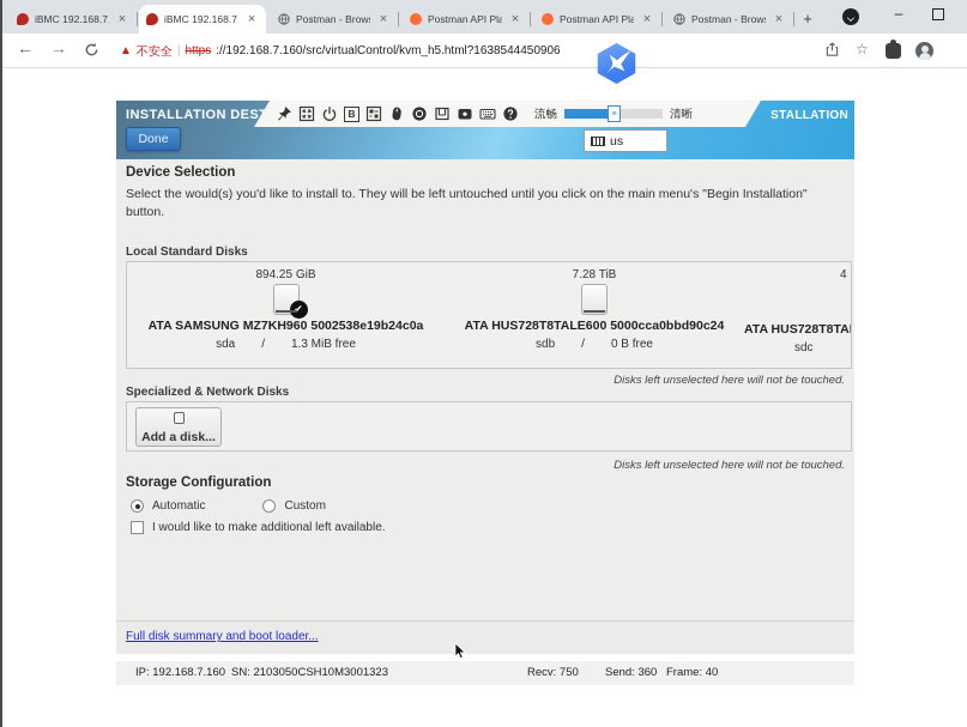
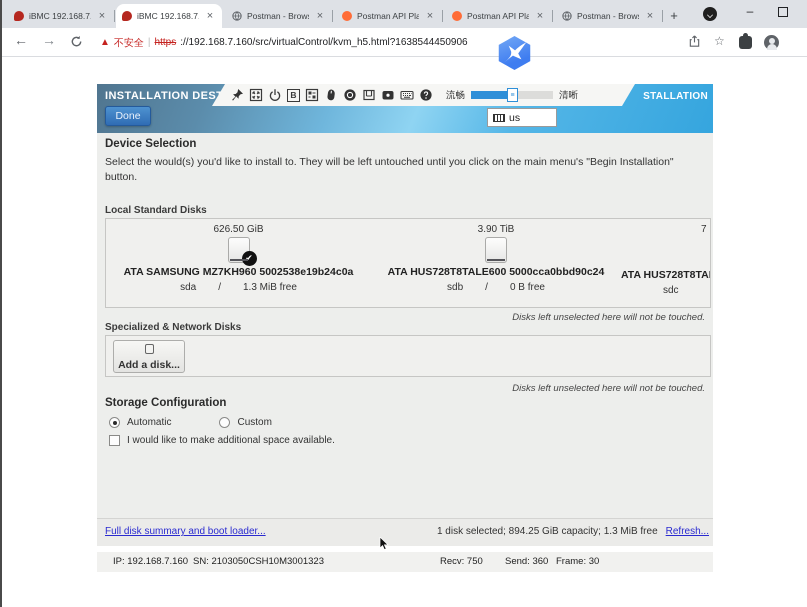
  iBMC 192.168.7
  ×
  iBMC 192.168.7
  ×
  Postman - Brow
  ×
  Postman API Pla
  ×
  Postman API Pla
  ×
  Postman - Brow
  ×
  +
  –
  ←
  →
  ▲
  不安全
  |
  https
  ://192.168.7.160/src/virtualControl/kvm_h5.html?1638544450906
  ☆
  STALLATION
  Done
  us
  B
  流畅
  清晰
  Device Selection
  Select the would(s) you'd like to install to. They will be left untouched until you click on the main menu's "Begin Installation"
  button.
  Local Standard Disks
- 894.25 GiB
+ 626.50 GiB
  ✔
  ATA SAMSUNG MZ7KH960 5002538e19b24c0a
  sda
  /
  1.3 MiB free
- 7.28 TiB
+ 3.90 TiB
  ATA HUS728T8TALE600 5000cca0bbd90c24
  sdb
  /
  0 B free
- 4
+ 7
  ATA HUS728T8TA
  sdc
  Disks left unselected here will not be touched.
  Specialized & Network Disks
  Add a disk...
  Disks left unselected here will not be touched.
  Storage Configuration
  Automatic
  Custom
- I would like to make additional left available.
+ I would like to make additional space available.
  Full disk summary and boot loader...
+ 1 disk selected; 894.25 GiB capacity; 1.3 MiB free
+ Refresh...
  IP: 192.168.7.160
  SN: 2103050CSH10M3001323
  Recv: 750
  Send: 360
- Frame: 40
+ Frame: 30
